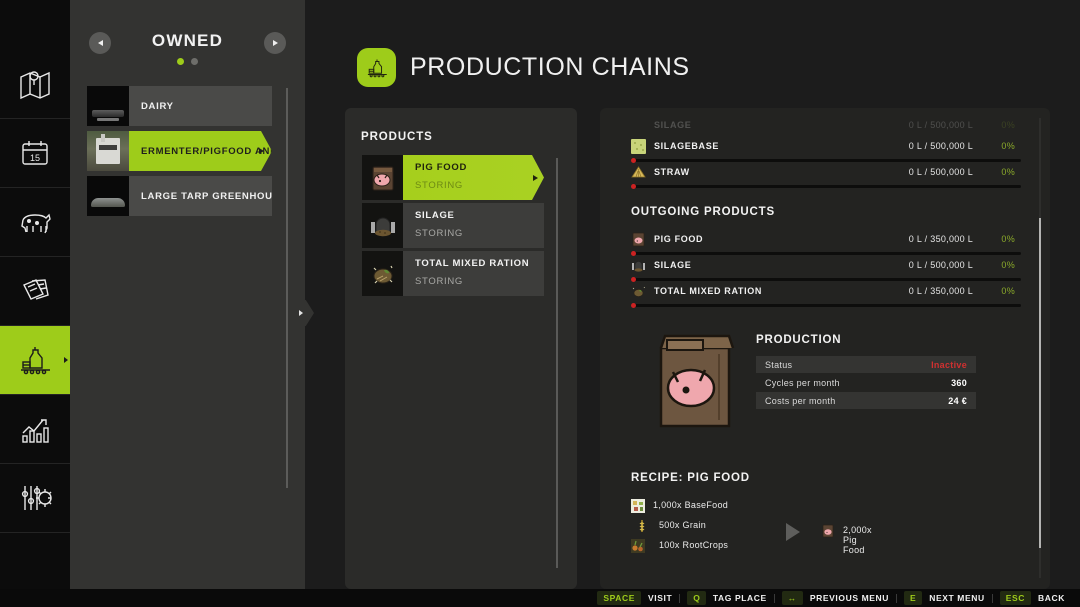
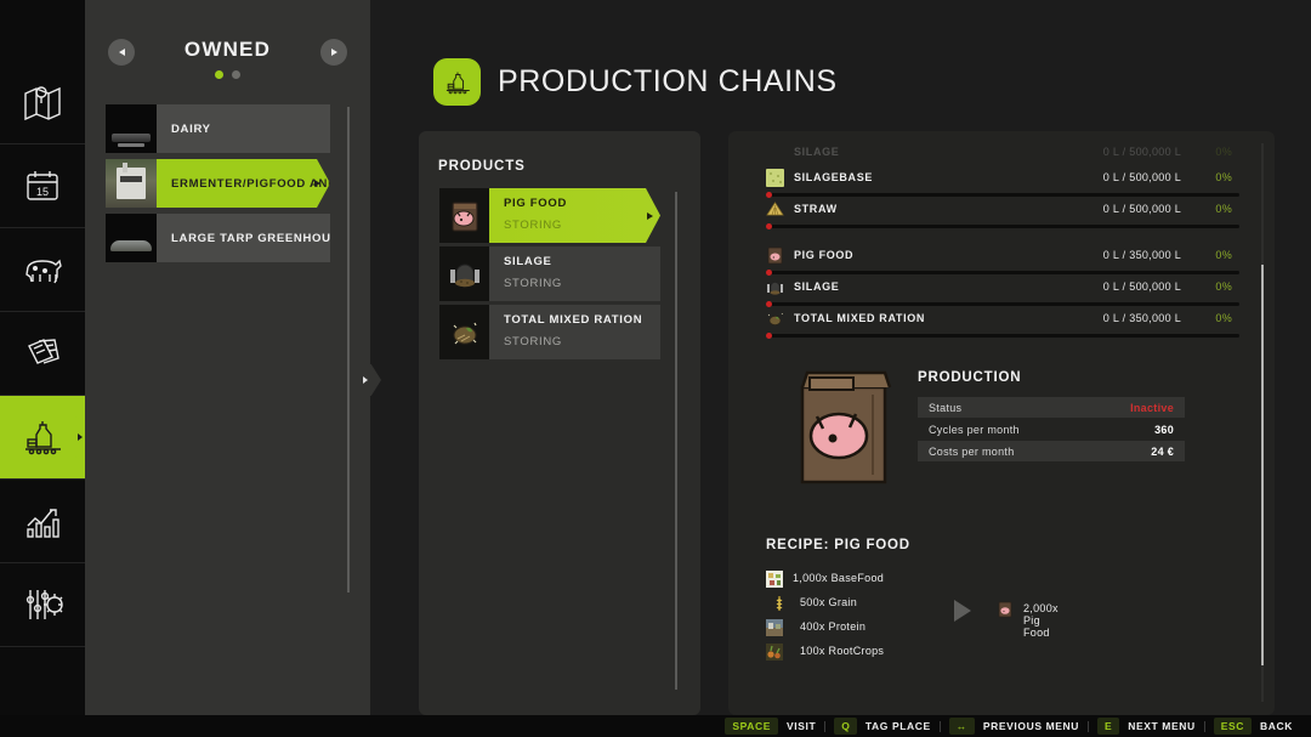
  15
  OWNED
  DAIRY
  ERMENTER/PIGFOOD AN
  LARGE TARP GREENHOU
  PRODUCTION CHAINS
  PRODUCTS
  PIG FOOD
  STORING
  SILAGE
  STORING
  TOTAL MIXED RATION
  STORING
  SILAGE
  0 L / 500,000 L
  0%
  SILAGEBASE
  0 L / 500,000 L
  0%
  STRAW
  0 L / 500,000 L
  0%
- OUTGOING PRODUCTS
  PIG FOOD
  0 L / 350,000 L
  0%
  SILAGE
  0 L / 500,000 L
  0%
  TOTAL MIXED RATION
  0 L / 350,000 L
  0%
  PRODUCTION
  Status
  Inactive
  Cycles per month
  360
  Costs per month
  24 €
  RECIPE: PIG FOOD
  1,000x BaseFood
  500x Grain
+ 400x Protein
  100x RootCrops
  2,000x Pig Food
  SPACE
  VISIT
  Q
  TAG PLACE
  ↔
  PREVIOUS MENU
  E
  NEXT MENU
  ESC
  BACK
